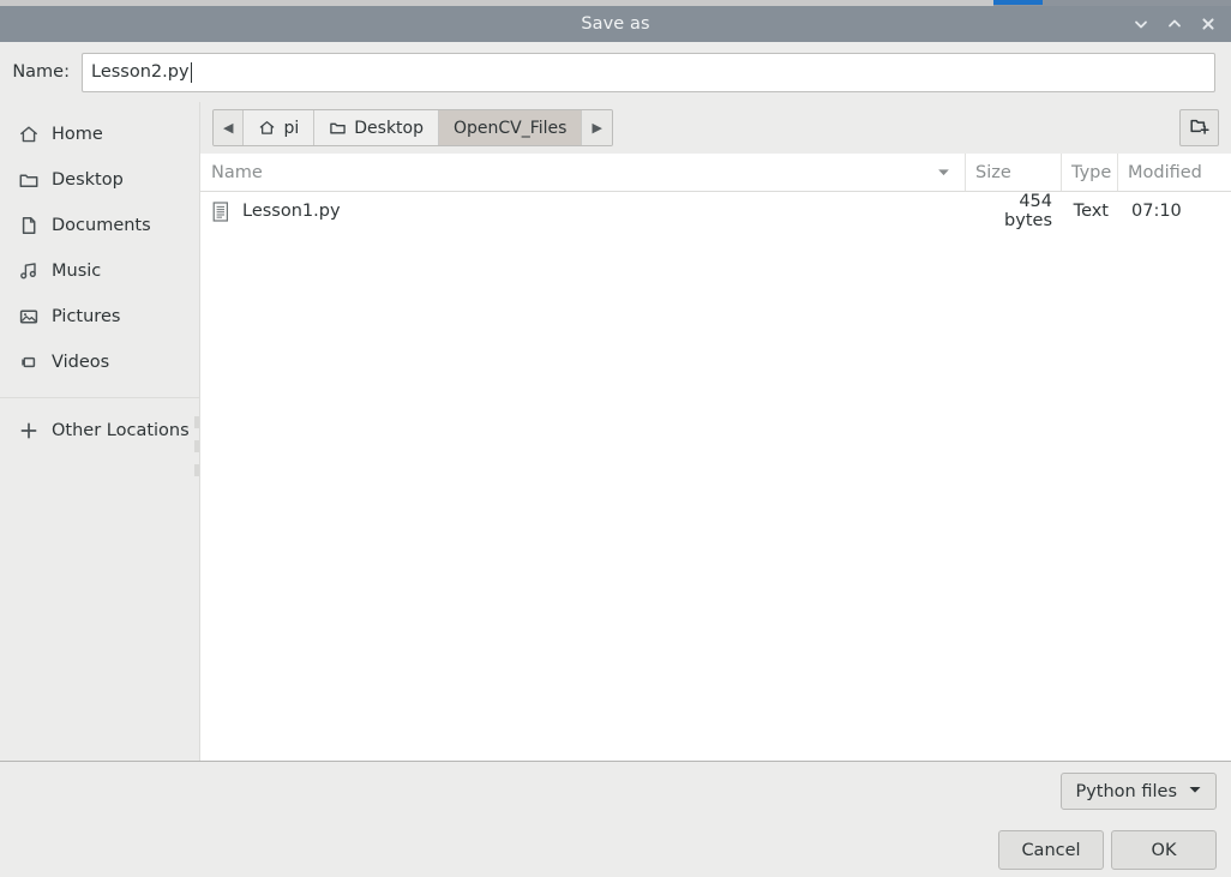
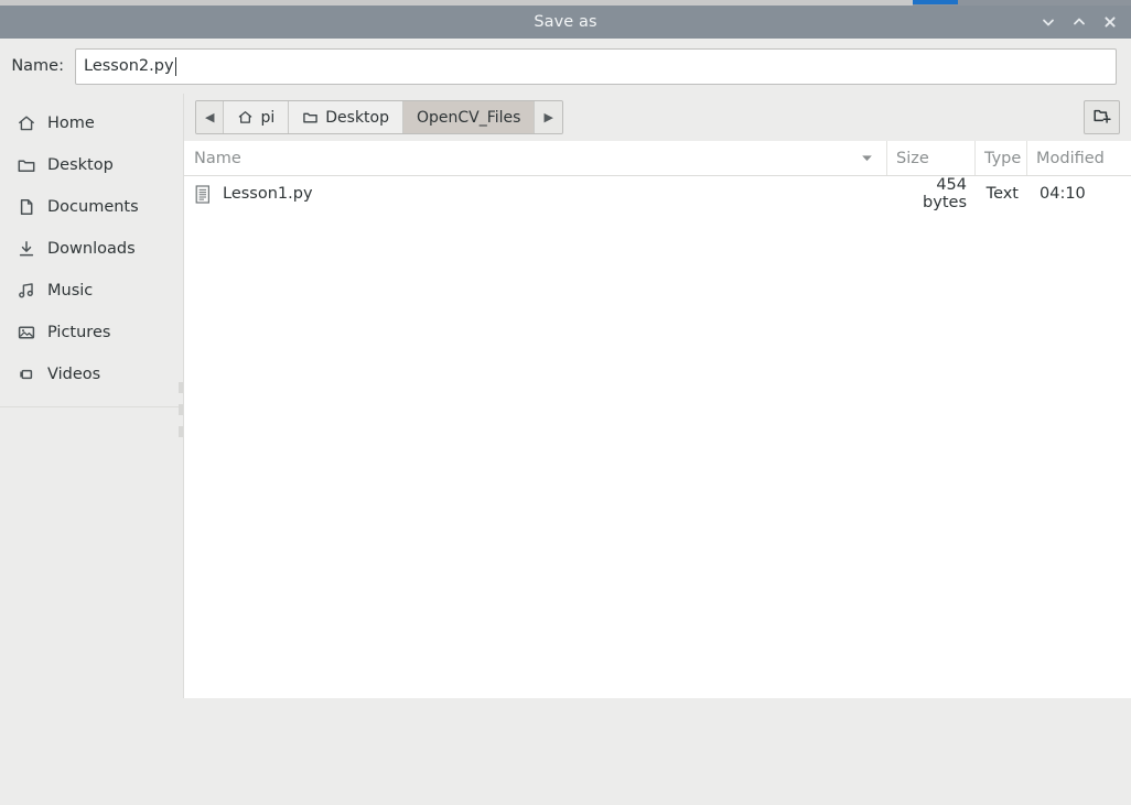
  Save as
  Name:
  Lesson2.py
  Home
  Desktop
  Documents
+ Downloads
  Music
  Pictures
  Videos
- Other Locations
  ◀
  pi
  Desktop
  OpenCV_Files
  ▶
  Name
  Size
  Type
  Modified
  Lesson1.py
  454 bytes
  Text
- 07:10
+ 04:10
- Python files
- Cancel
- OK
